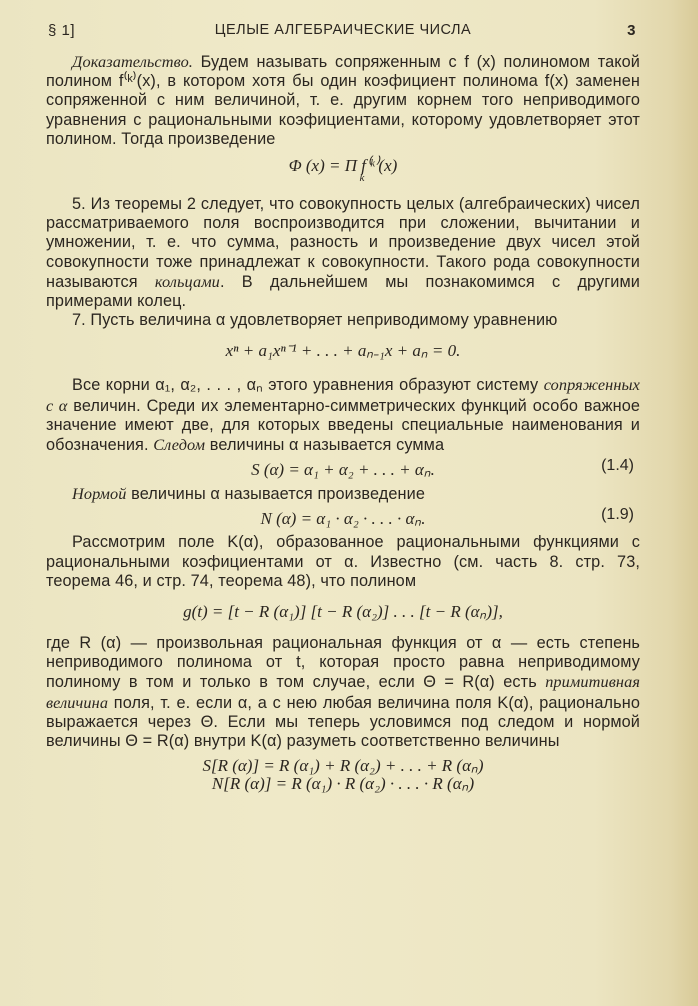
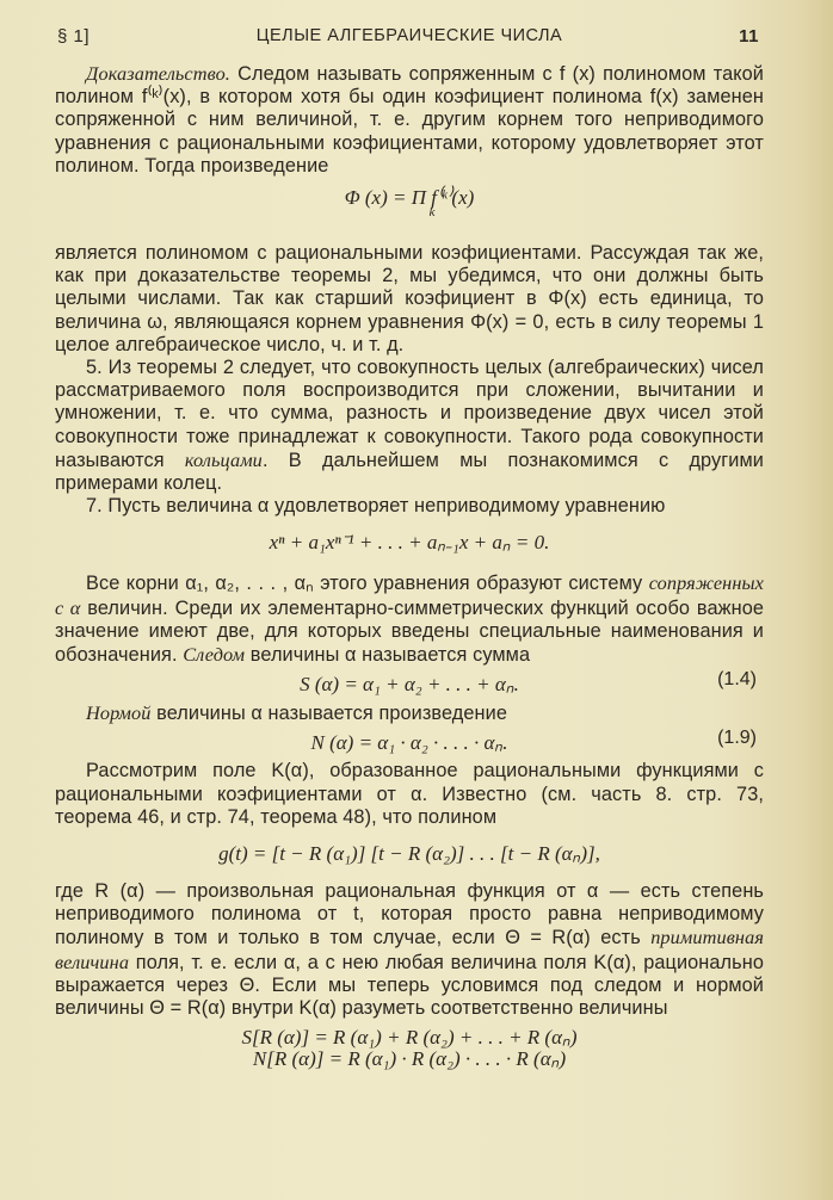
  § 1]
  ЦЕЛЫЕ АЛГЕБРАИЧЕСКИЕ ЧИСЛА
- 3
+ 11
- Доказательство. Будем называть сопряженным с f (x) полиномом такой полином f⁽ᵏ⁾(x), в котором хотя бы один коэфициент полинома f(x) заменен сопряженной с ним величиной, т. е. другим корнем того неприводимого уравнения с рациональными коэфициентами, которому удовлетворяет этот полином. Тогда произведение
+ Доказательство. Следом называть сопряженным с f (x) полиномом такой полином f⁽ᵏ⁾(x), в котором хотя бы один коэфициент полинома f(x) заменен сопряженной с ним величиной, т. е. другим корнем того неприводимого уравнения с рациональными коэфициентами, которому удовлетворяет этот полином. Тогда произведение
  Φ (x) = Π f⁽ᵏ⁾(x)
  k
+ является полиномом с рациональными коэфициентами. Рассуждая так же, как при доказательстве теоремы 2, мы убедимся, что они должны быть целыми числами. Так как старший коэфициент в Φ(x) есть единица, то величина ω, являющаяся корнем уравнения Φ(x) = 0, есть в силу теоремы 1 целое алгебраическое число, ч. и т. д.
  5. Из теоремы 2 следует, что совокупность целых (алгебраических) чисел рассматриваемого поля воспроизводится при сложении, вычитании и умножении, т. е. что сумма, разность и произведение двух чисел этой совокупности тоже принадлежат к совокупности. Такого рода совокупности называются кольцами. В дальнейшем мы познакомимся с другими примерами колец.
  7. Пусть величина α удовлетворяет неприводимому уравнению
  xⁿ + a₁xⁿ⁻¹ + . . . + aₙ₋₁x + aₙ = 0.
  Все корни α₁, α₂, . . . , αₙ этого уравнения образуют систему сопряженных с α величин. Среди их элементарно-симметрических функций особо важное значение имеют две, для которых введены специальные наименования и обозначения. Следом величины α называется сумма
  S (α) = α₁ + α₂ + . . . + αₙ.
  (1.4)
  Нормой величины α называется произведение
  N (α) = α₁ · α₂ · . . . · αₙ.
  (1.9)
  Рассмотрим поле K(α), образованное рациональными функциями с рациональными коэфициентами от α. Известно (см. часть 8. стр. 73, теорема 46, и стр. 74, теорема 48), что полином
  g(t) = [t − R (α₁)] [t − R (α₂)] . . . [t − R (αₙ)],
  где R (α) — произвольная рациональная функция от α — есть степень неприводимого полинома от t, которая просто равна неприводимому полиному в том и только в том случае, если Θ = R(α) есть примитивная величина поля, т. е. если α, а с нею любая величина поля K(α), рационально выражается через Θ. Если мы теперь условимся под следом и нормой величины Θ = R(α) внутри K(α) разуметь соответственно величины
  S[R (α)] = R (α₁) + R (α₂) + . . . + R (αₙ)
  N[R (α)] = R (α₁) · R (α₂) · . . . · R (αₙ)
